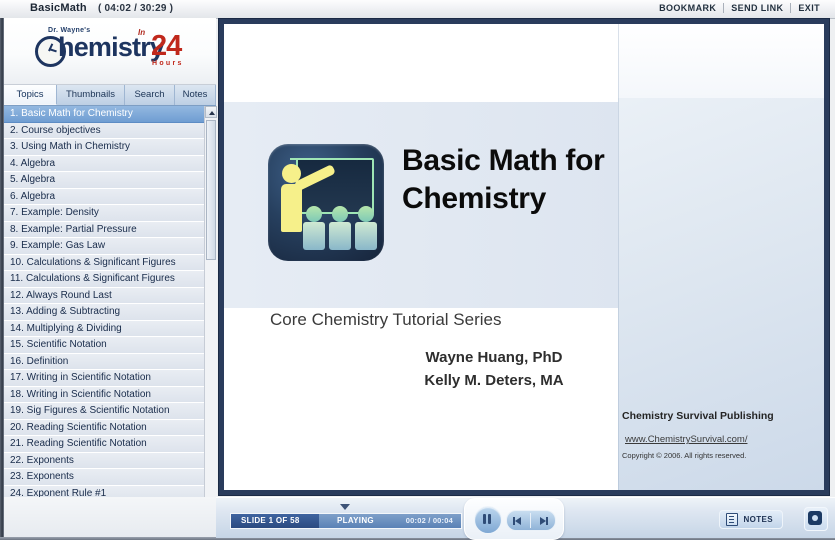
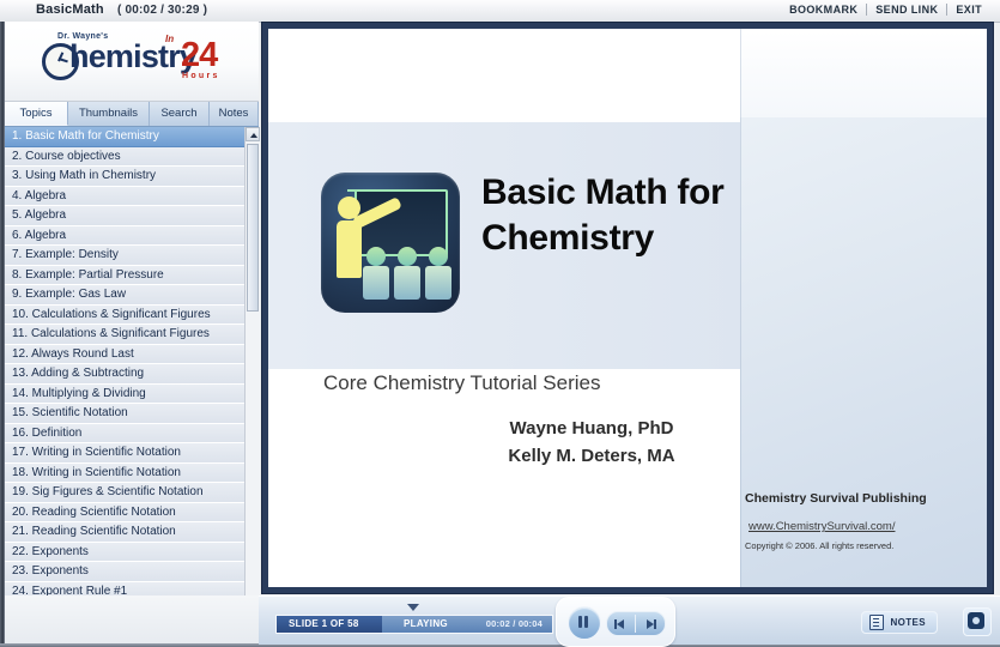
  BasicMath
- ( 04:02 / 30:29 )
+ ( 00:02 / 30:29 )
  BOOKMARK SEND LINK EXIT
  hemistry
  In
  24
  Topics
  Thumbnails
  Search
  Notes
  1. Basic Math for Chemistry
  2. Course objectives
  3. Using Math in Chemistry
  4. Algebra
  5. Algebra
  6. Algebra
  7. Example: Density
  8. Example: Partial Pressure
  9. Example: Gas Law
  10. Calculations & Significant Figures
  11. Calculations & Significant Figures
  12. Always Round Last
  13. Adding & Subtracting
  14. Multiplying & Dividing
  15. Scientific Notation
  16. Definition
  17. Writing in Scientific Notation
  18. Writing in Scientific Notation
  19. Sig Figures & Scientific Notation
  20. Reading Scientific Notation
  21. Reading Scientific Notation
  22. Exponents
  23. Exponents
  24. Exponent Rule #1
  Basic Math for
  Chemistry
  Core Chemistry Tutorial Series
  Wayne Huang, PhD
  Kelly M. Deters, MA
  Chemistry Survival Publishing
  www.ChemistrySurvival.com/
  Copyright © 2006. All rights reserved.
  SLIDE 1 OF 58
  PLAYING
  00:02 / 00:04
  NOTES
